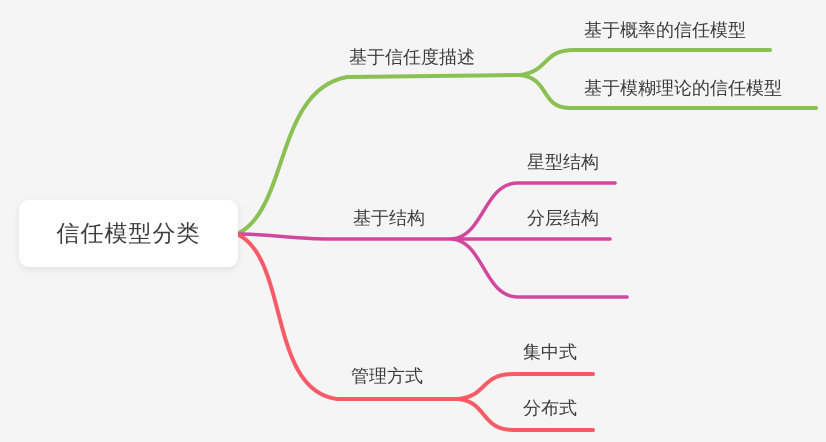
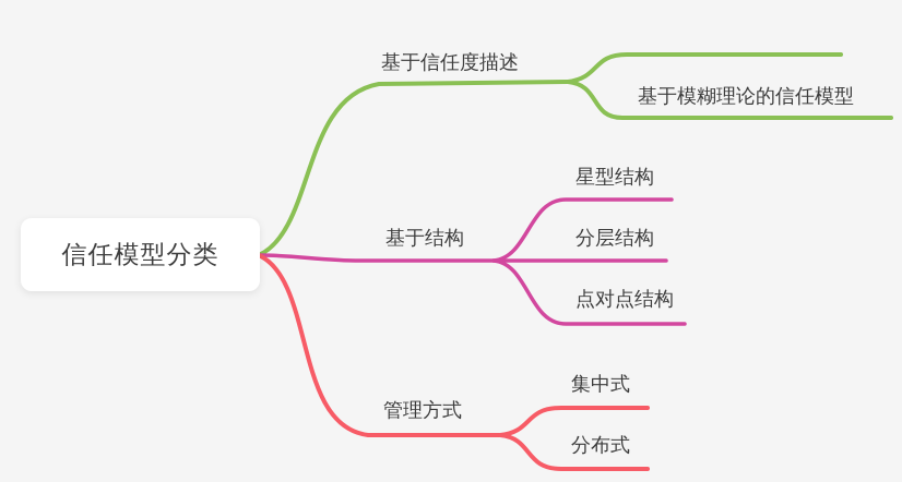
  信任模型分类
  基于信任度描述
- 基于概率的信任模型
  基于模糊理论的信任模型
  基于结构
  星型结构
  分层结构
+ 点对点结构
  管理方式
  集中式
  分布式
